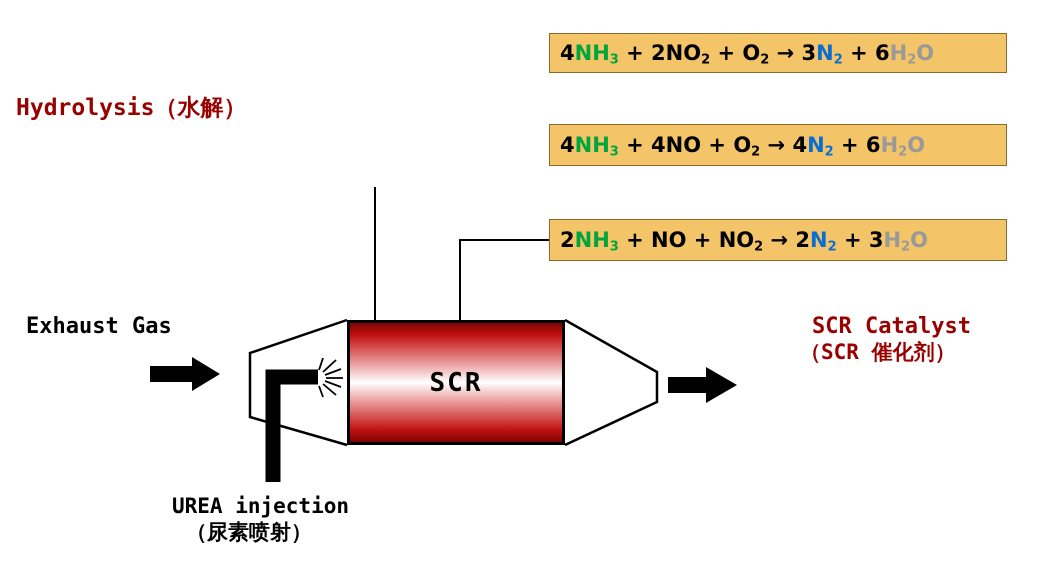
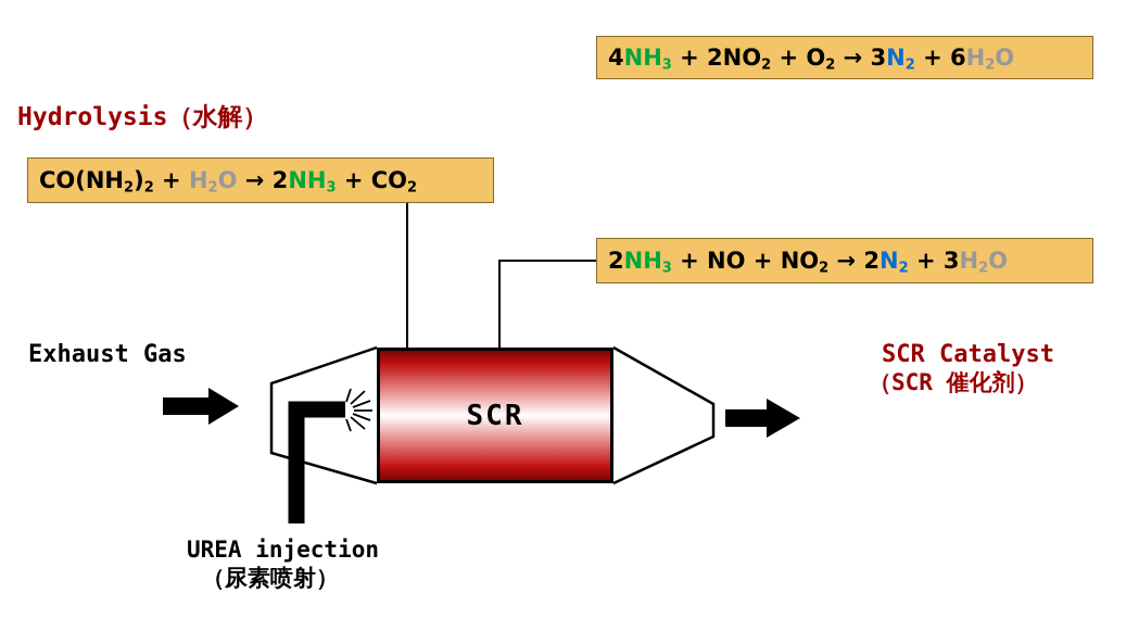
  SCR
  Hydrolysis（水解）
  Exhaust Gas
  UREA injection
  （尿素喷射）
  SCR Catalyst
  （SCR 催化剂）
  4NH3 + 2NO2 + O2 → 3N2 + 6H2O
- 4NH3 + 4NO + O2 → 4N2 + 6H2O
  2NH3 + NO + NO2 → 2N2 + 3H2O
+ CO(NH2)2 + H2O → 2NH3 + CO2
